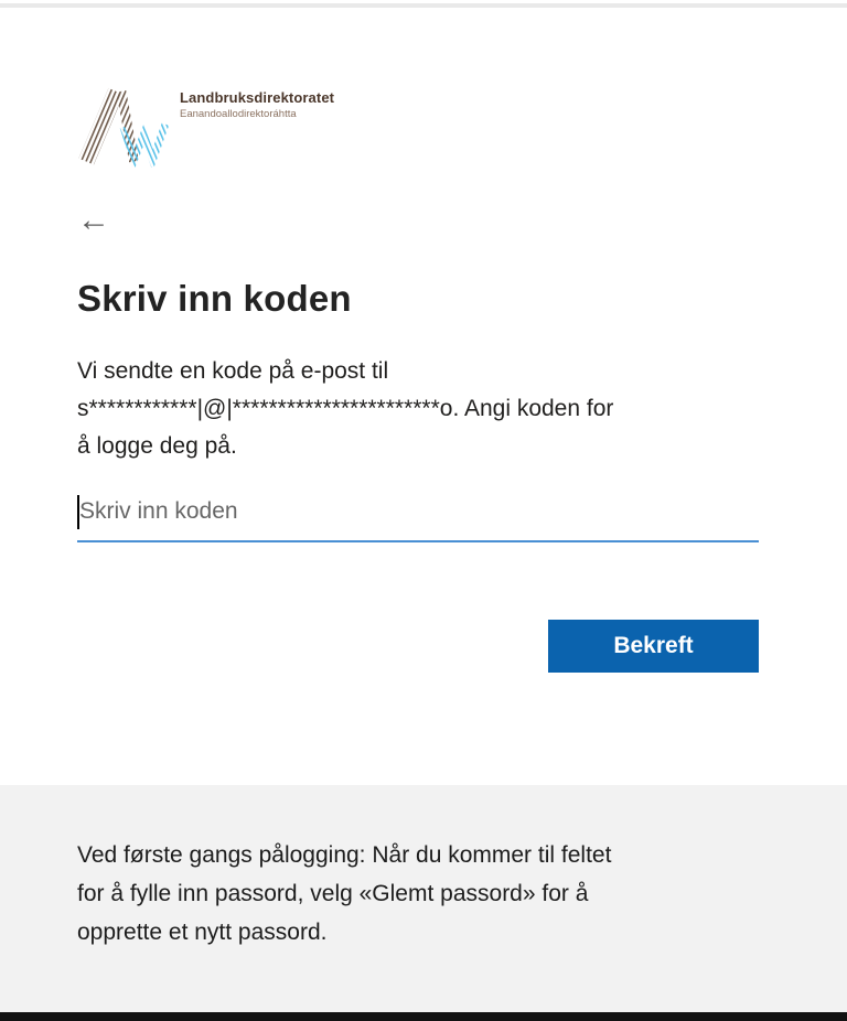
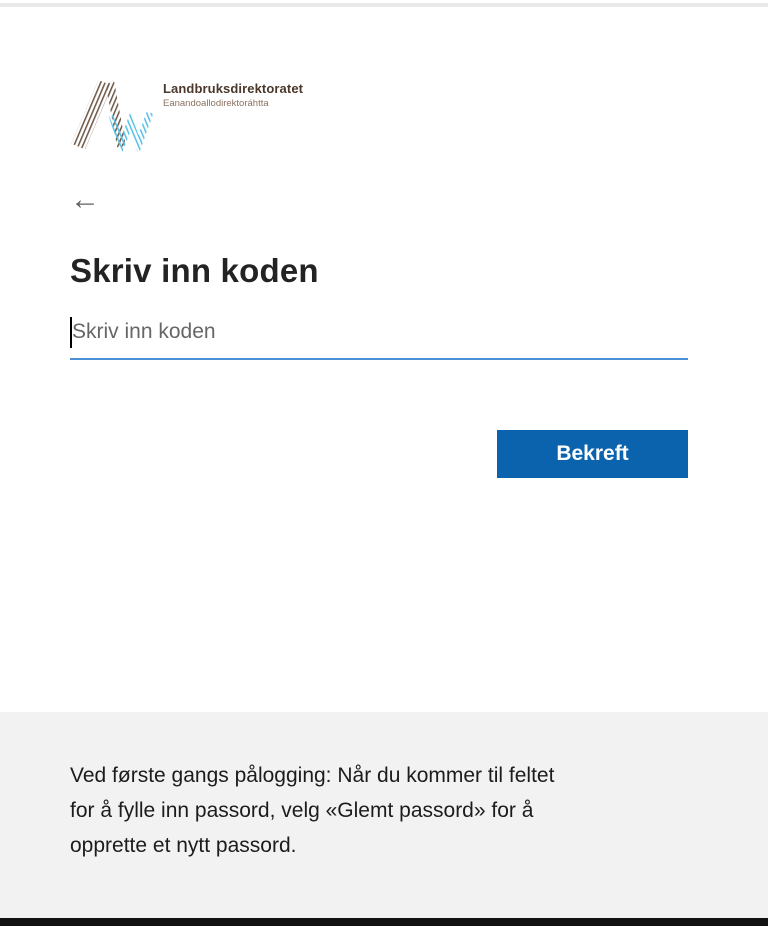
  Landbruksdirektoratet
  Eanandoallodirektoráhtta
  ←
  Skriv inn koden
- Vi sendte en kode på e-post til
- s************|@|***********************o. Angi koden for
- å logge deg på.
  Skriv inn koden
  Bekreft
  Ved første gangs pålogging: Når du kommer til feltet
  for å fylle inn passord, velg «Glemt passord» for å
  opprette et nytt passord.
